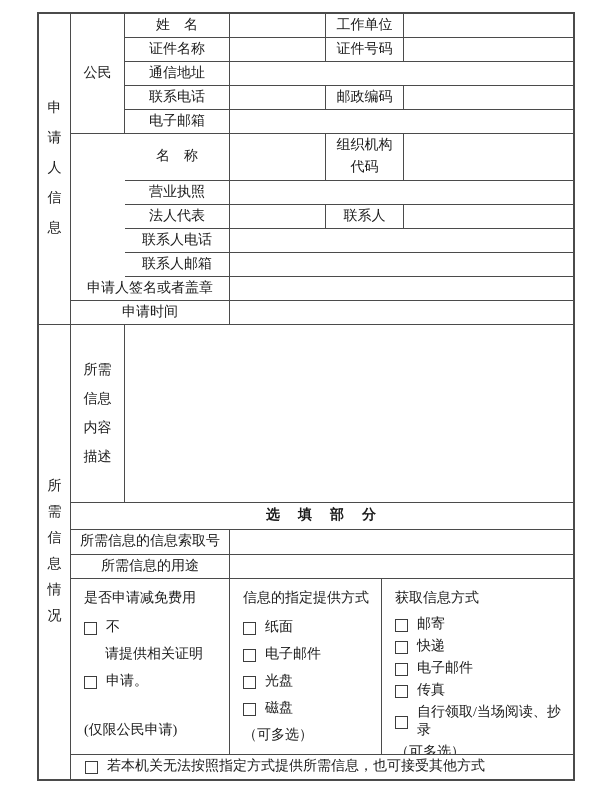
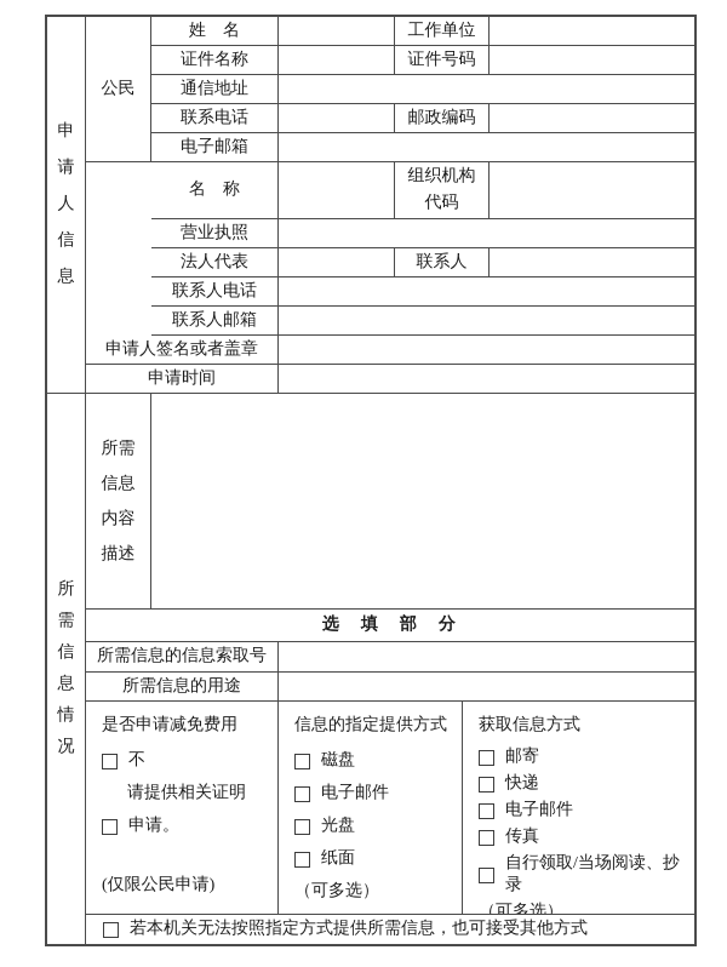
  申请人信息
  公民
  姓 名
  工作单位
  证件名称
  证件号码
  通信地址
  联系电话
  邮政编码
  电子邮箱
  名 称
  组织机构代码
  营业执照
  法人代表
  联系人
  联系人电话
  联系人邮箱
  申请人签名或者盖章
  申请时间
  所需信息情况
  所需信息内容描述
  选 填 部 分
  所需信息的信息索取号
  所需信息的用途
  是否申请减免费用
  不
  请提供相关证明
  申请。
  (仅限公民申请)
  信息的指定提供方式
- 纸面
+ 磁盘
  电子邮件
  光盘
- 磁盘
+ 纸面
  （可多选）
  获取信息方式
  邮寄
  快递
  电子邮件
  传真
  自行领取/当场阅读、抄录
  （可多选）
  若本机关无法按照指定方式提供所需信息，也可接受其他方式
